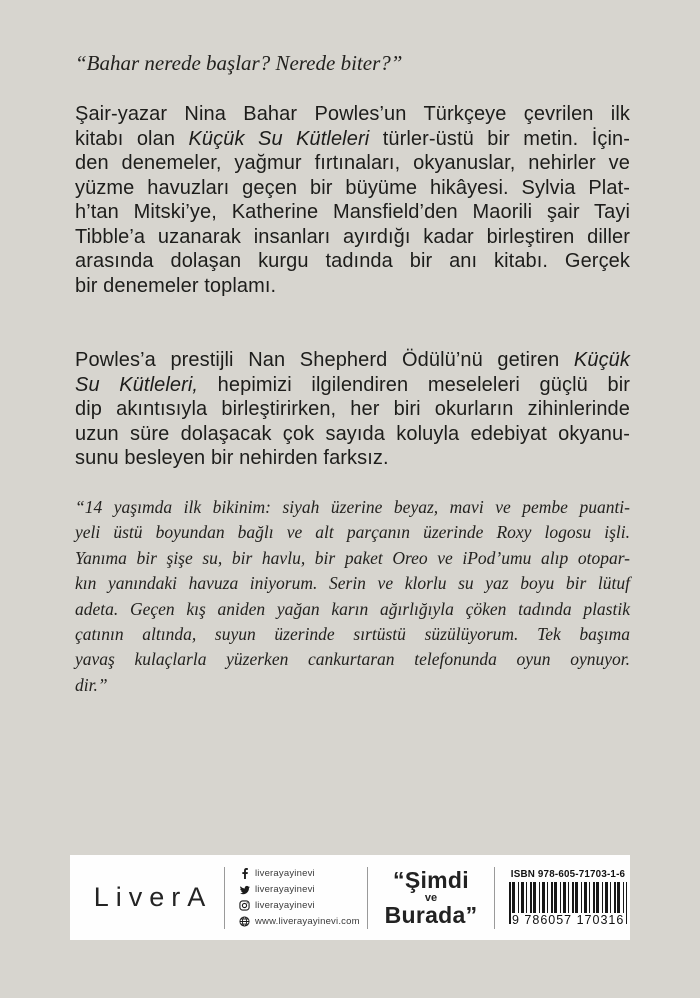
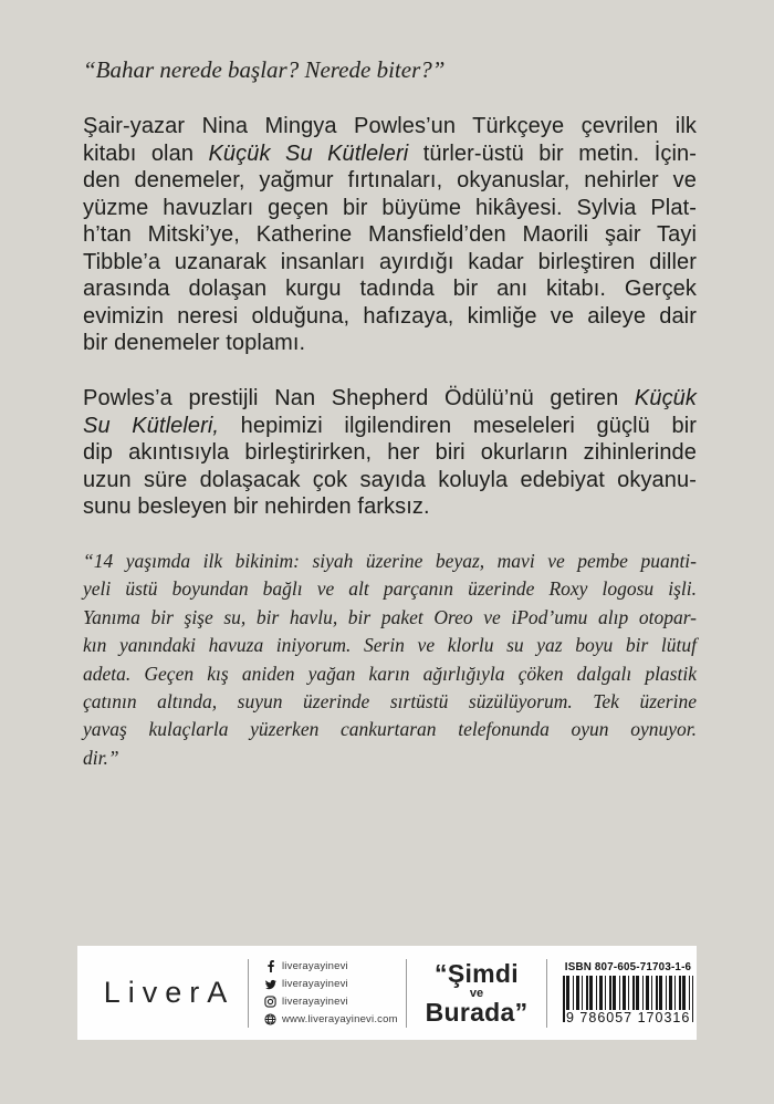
  “Bahar nerede başlar? Nerede biter?”
- Şair-yazar Nina Bahar Powles’un Türkçeye çevrilen ilk
+ Şair-yazar Nina Mingya Powles’un Türkçeye çevrilen ilk
  kitabı olan Küçük Su Kütleleri türler-üstü bir metin. İçin-
  den denemeler, yağmur fırtınaları, okyanuslar, nehirler ve
  yüzme havuzları geçen bir büyüme hikâyesi. Sylvia Plat-
  h’tan Mitski’ye, Katherine Mansfield’den Maorili şair Tayi
  Tibble’a uzanarak insanları ayırdığı kadar birleştiren diller
  arasında dolaşan kurgu tadında bir anı kitabı. Gerçek
+ evimizin neresi olduğuna, hafızaya, kimliğe ve aileye dair
  bir denemeler toplamı.
  Powles’a prestijli Nan Shepherd Ödülü’nü getiren Küçük
  Su Kütleleri, hepimizi ilgilendiren meseleleri güçlü bir
  dip akıntısıyla birleştirirken, her biri okurların zihinlerinde
  uzun süre dolaşacak çok sayıda koluyla edebiyat okyanu-
  sunu besleyen bir nehirden farksız.
  “14 yaşımda ilk bikinim: siyah üzerine beyaz, mavi ve pembe puanti-
  yeli üstü boyundan bağlı ve alt parçanın üzerinde Roxy logosu işli.
  Yanıma bir şişe su, bir havlu, bir paket Oreo ve iPod’umu alıp otopar-
  kın yanındaki havuza iniyorum. Serin ve klorlu su yaz boyu bir lütuf
- adeta. Geçen kış aniden yağan karın ağırlığıyla çöken tadında plastik
+ adeta. Geçen kış aniden yağan karın ağırlığıyla çöken dalgalı plastik
- çatının altında, suyun üzerinde sırtüstü süzülüyorum. Tek başıma
+ çatının altında, suyun üzerinde sırtüstü süzülüyorum. Tek üzerine
  yavaş kulaçlarla yüzerken cankurtaran telefonunda oyun oynuyor.
  dir.”
  LiverA
  liverayayinevi
  liverayayinevi
  liverayayinevi
  www.liverayayinevi.com
  “Şimdi
  ve
  Burada”
- ISBN 978-605-71703-1-6
+ ISBN 807-605-71703-1-6
  9 786057 170316
